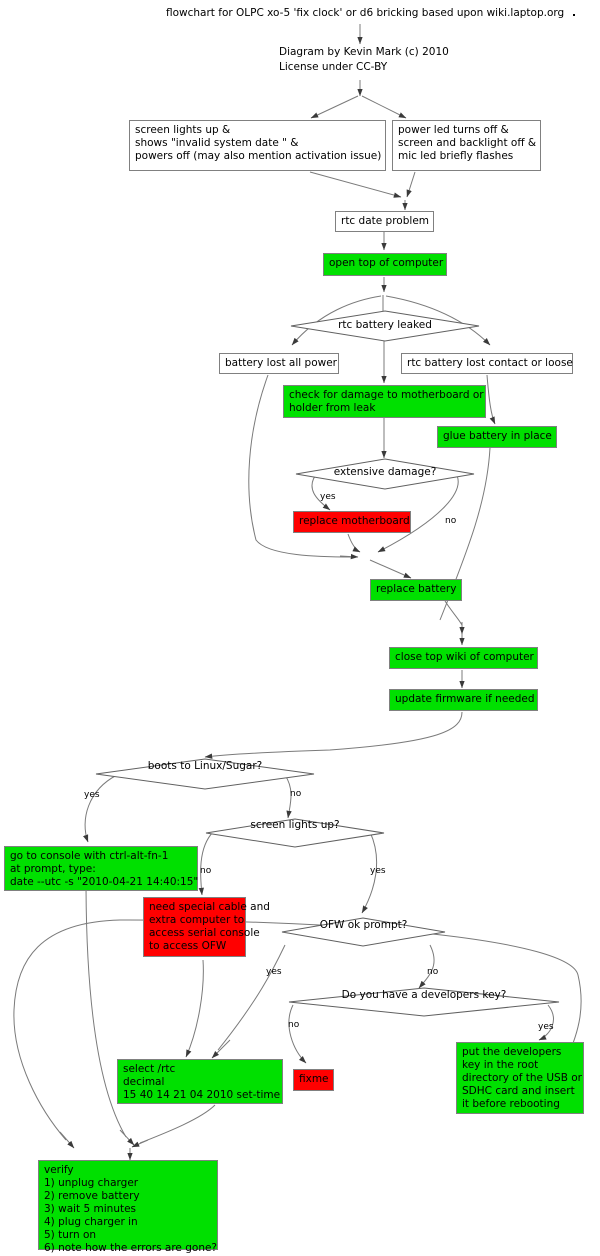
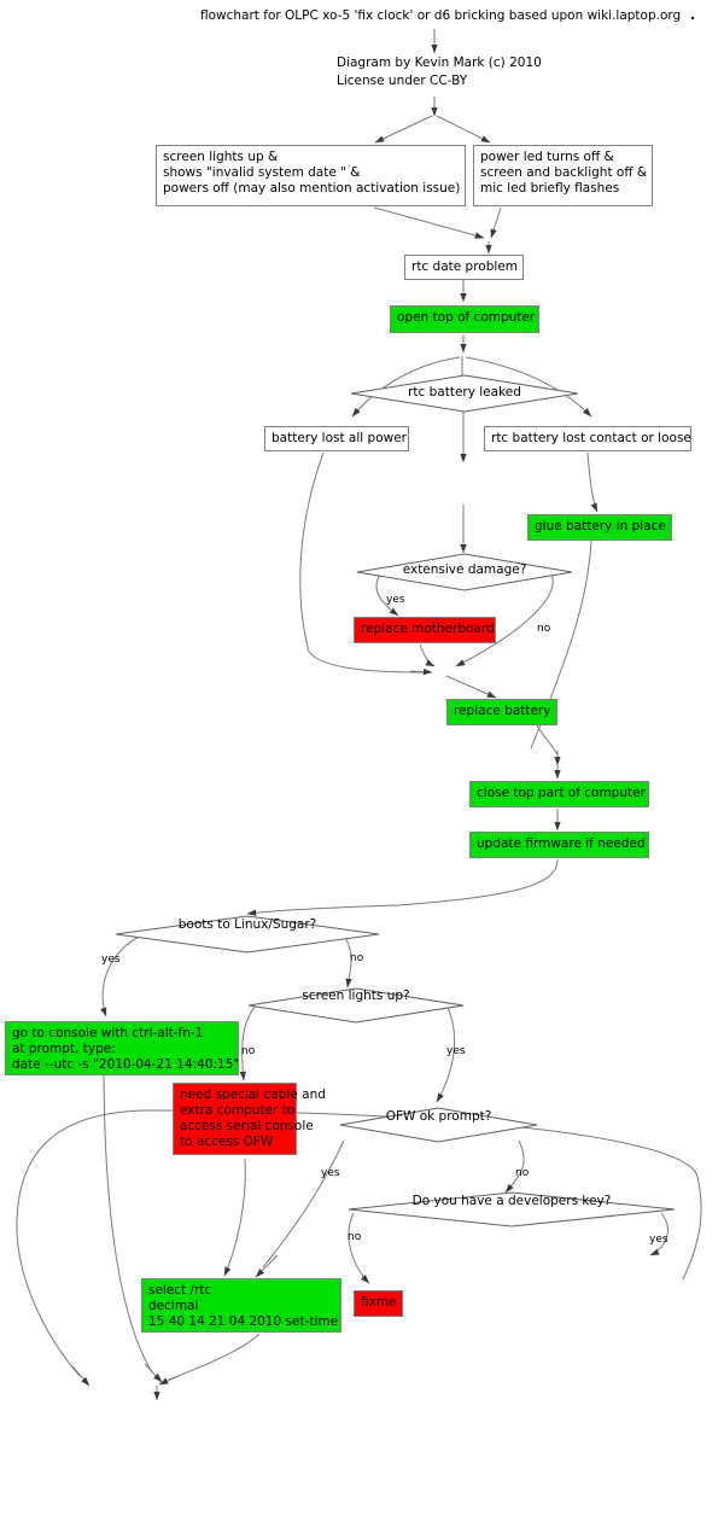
  flowchart for OLPC xo-5 'fix clock' or d6 bricking based upon wiki.laptop.org
  Diagram by Kevin Mark (c) 2010
  License under CC-BY
  screen lights up &
  shows "invalid system date " &
  powers off (may also mention activation issue)
  power led turns off &
  screen and backlight off &
  mic led briefly flashes
  rtc date problem
  open top of computer
  rtc battery leaked
  battery lost all power
  rtc battery lost contact or loose
- check for damage to motherboard or
- holder from leak
  glue battery in place
  extensive damage?
  yes
  no
  replace motherboard
  replace battery
- close top wiki of computer
+ close top part of computer
  update firmware if needed
  boots to Linux/Sugar?
  yes
  no
  screen lights up?
  no
  yes
  go to console with ctrl-alt-fn-1
  at prompt, type:
  date --utc -s "2010-04-21 14:40:15"
  need special cable and
  extra computer to
  access serial console
  to access OFW
  OFW ok prompt?
  yes
  no
  Do you have a developers key?
  no
  yes
  select /rtc
  decimal
  15 40 14 21 04 2010 set-time
  fixme
- put the developers
- key in the root
- directory of the USB or
- SDHC card and insert
- it before rebooting
- verify
- 1) unplug charger
- 2) remove battery
- 3) wait 5 minutes
- 4) plug charger in
- 5) turn on
- 6) note how the errors are gone?
